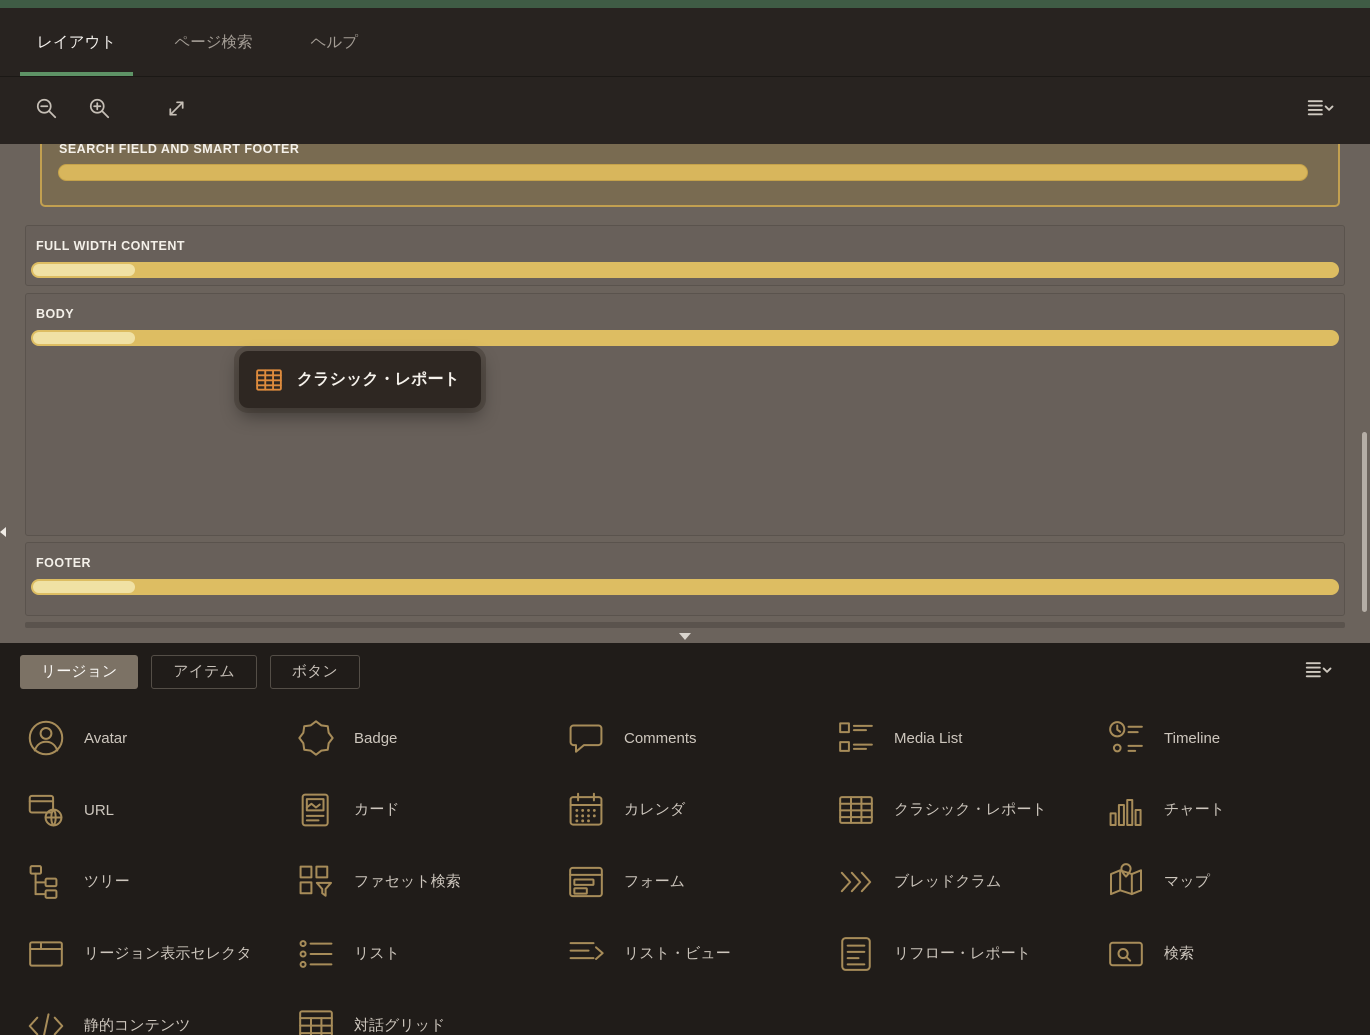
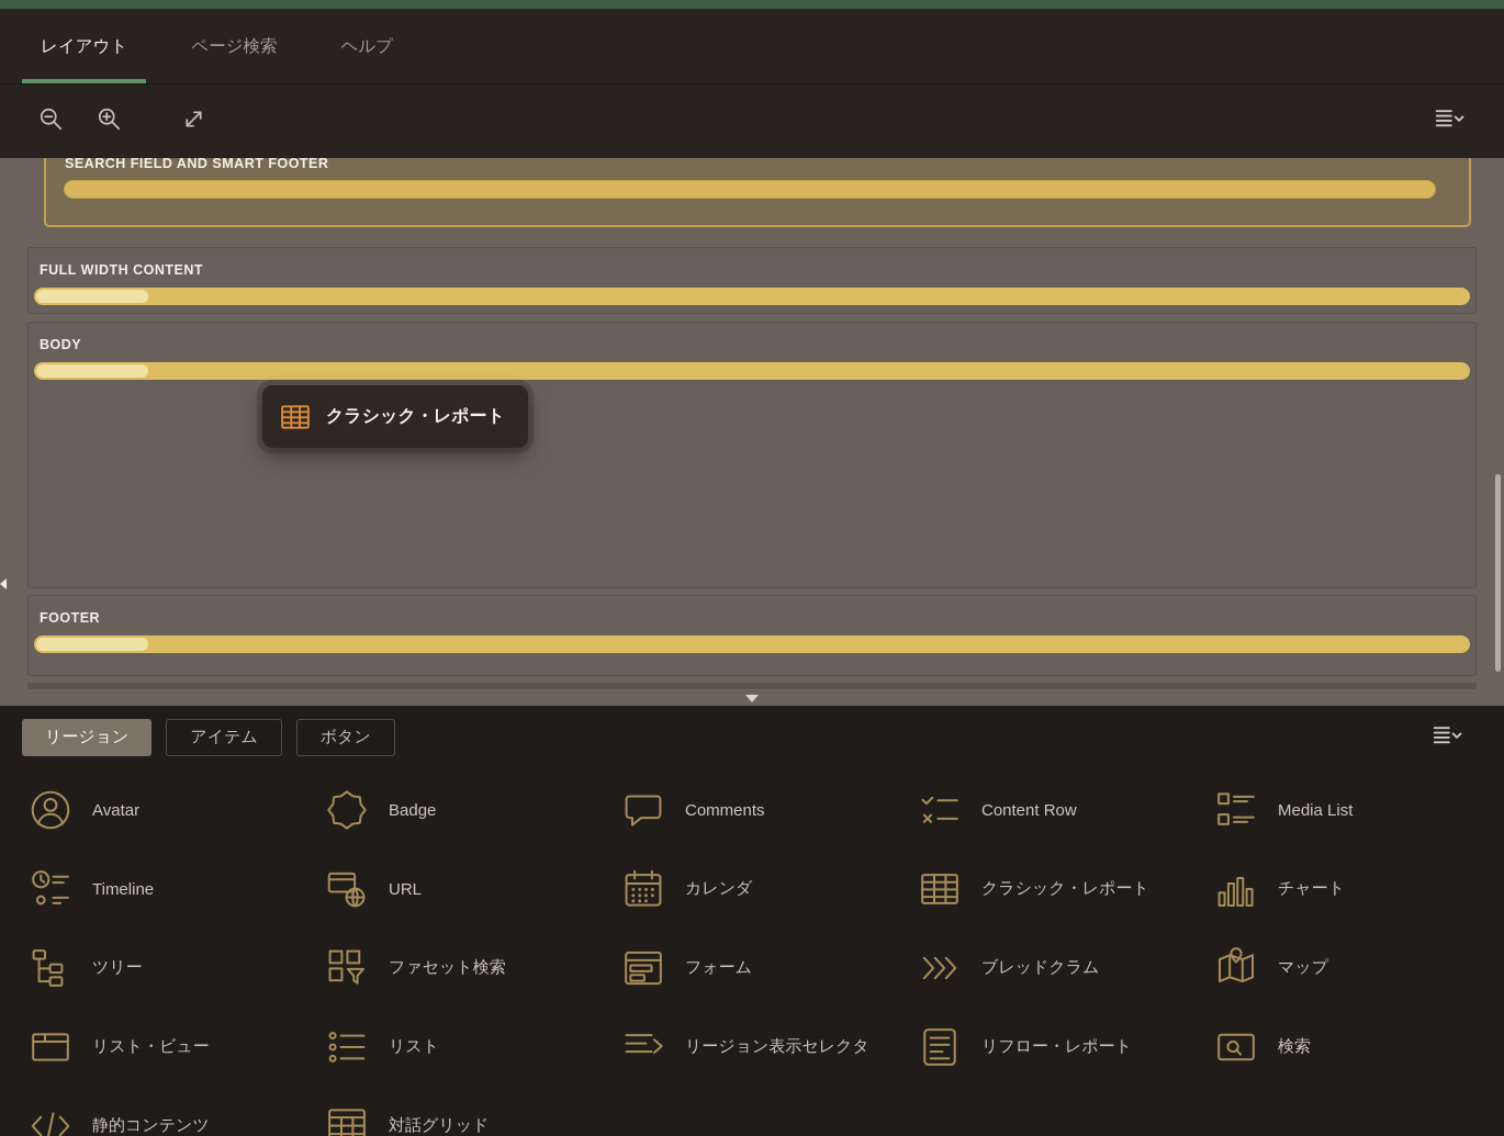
  レイアウト
  ページ検索
  ヘルプ
  SEARCH FIELD AND SMART FOOTER
  FULL WIDTH CONTENT
  BODY
  クラシック・レポート
  FOOTER
  リージョン
  アイテム
  ボタン
  Avatar
  Badge
  Comments
+ Content Row
  Media List
  Timeline
  URL
- カード
  カレンダ
  クラシック・レポート
  チャート
  ツリー
  ファセット検索
  フォーム
  ブレッドクラム
  マップ
- リージョン表示セレクタ
+ リスト・ビュー
  リスト
- リスト・ビュー
+ リージョン表示セレクタ
  リフロー・レポート
  検索
  静的コンテンツ
  対話グリッド
